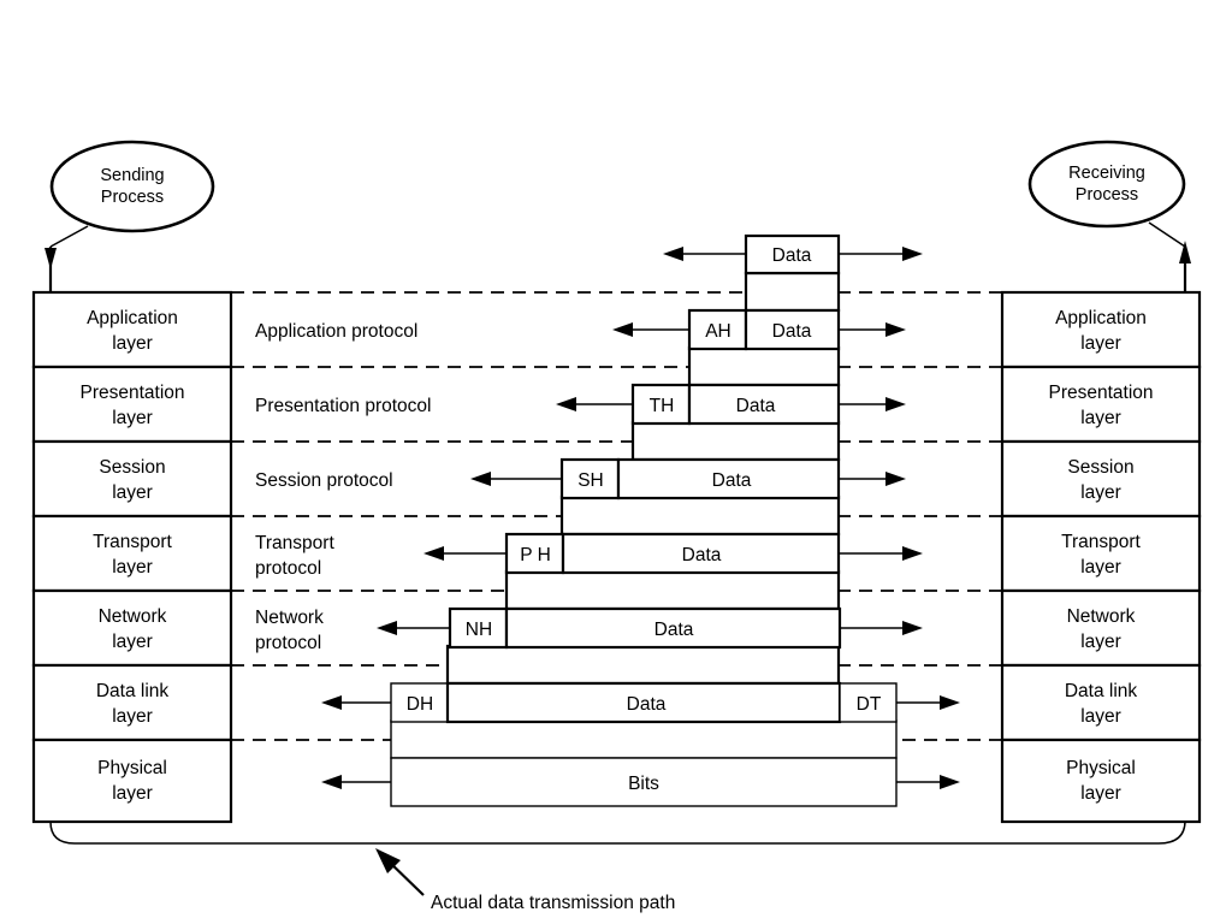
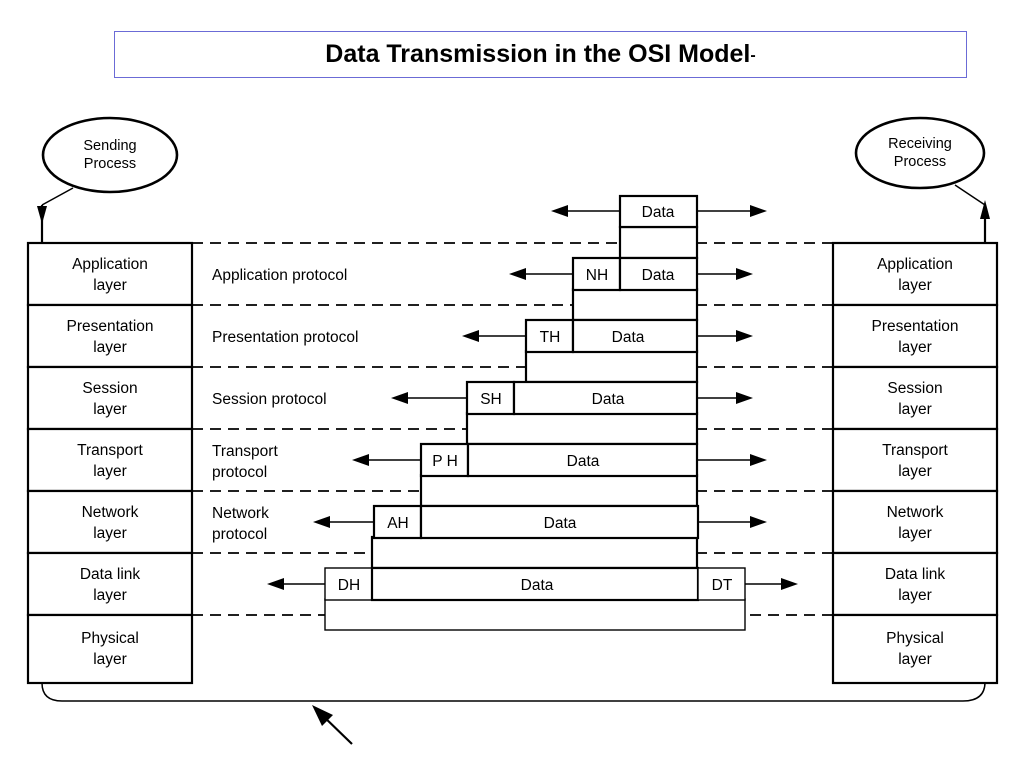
+ Data Transmission in the OSI Model-
  Sending
  Process
  Receiving
  Process
- Actual data transmission path
  Application
  layer
  Presentation
  layer
  Session
  layer
  Transport
  layer
  Network
  layer
  Data link
  layer
  Physical
  layer
  Application
  layer
  Presentation
  layer
  Session
  layer
  Transport
  layer
  Network
  layer
  Data link
  layer
  Physical
  layer
  Application protocol
  Presentation protocol
  Session protocol
  Transport
  protocol
  Network
  protocol
  Data
- AH
+ NH
  Data
  TH
  Data
  SH
  Data
  P H
  Data
- NH
+ AH
  Data
  DH
  Data
  DT
- Bits
